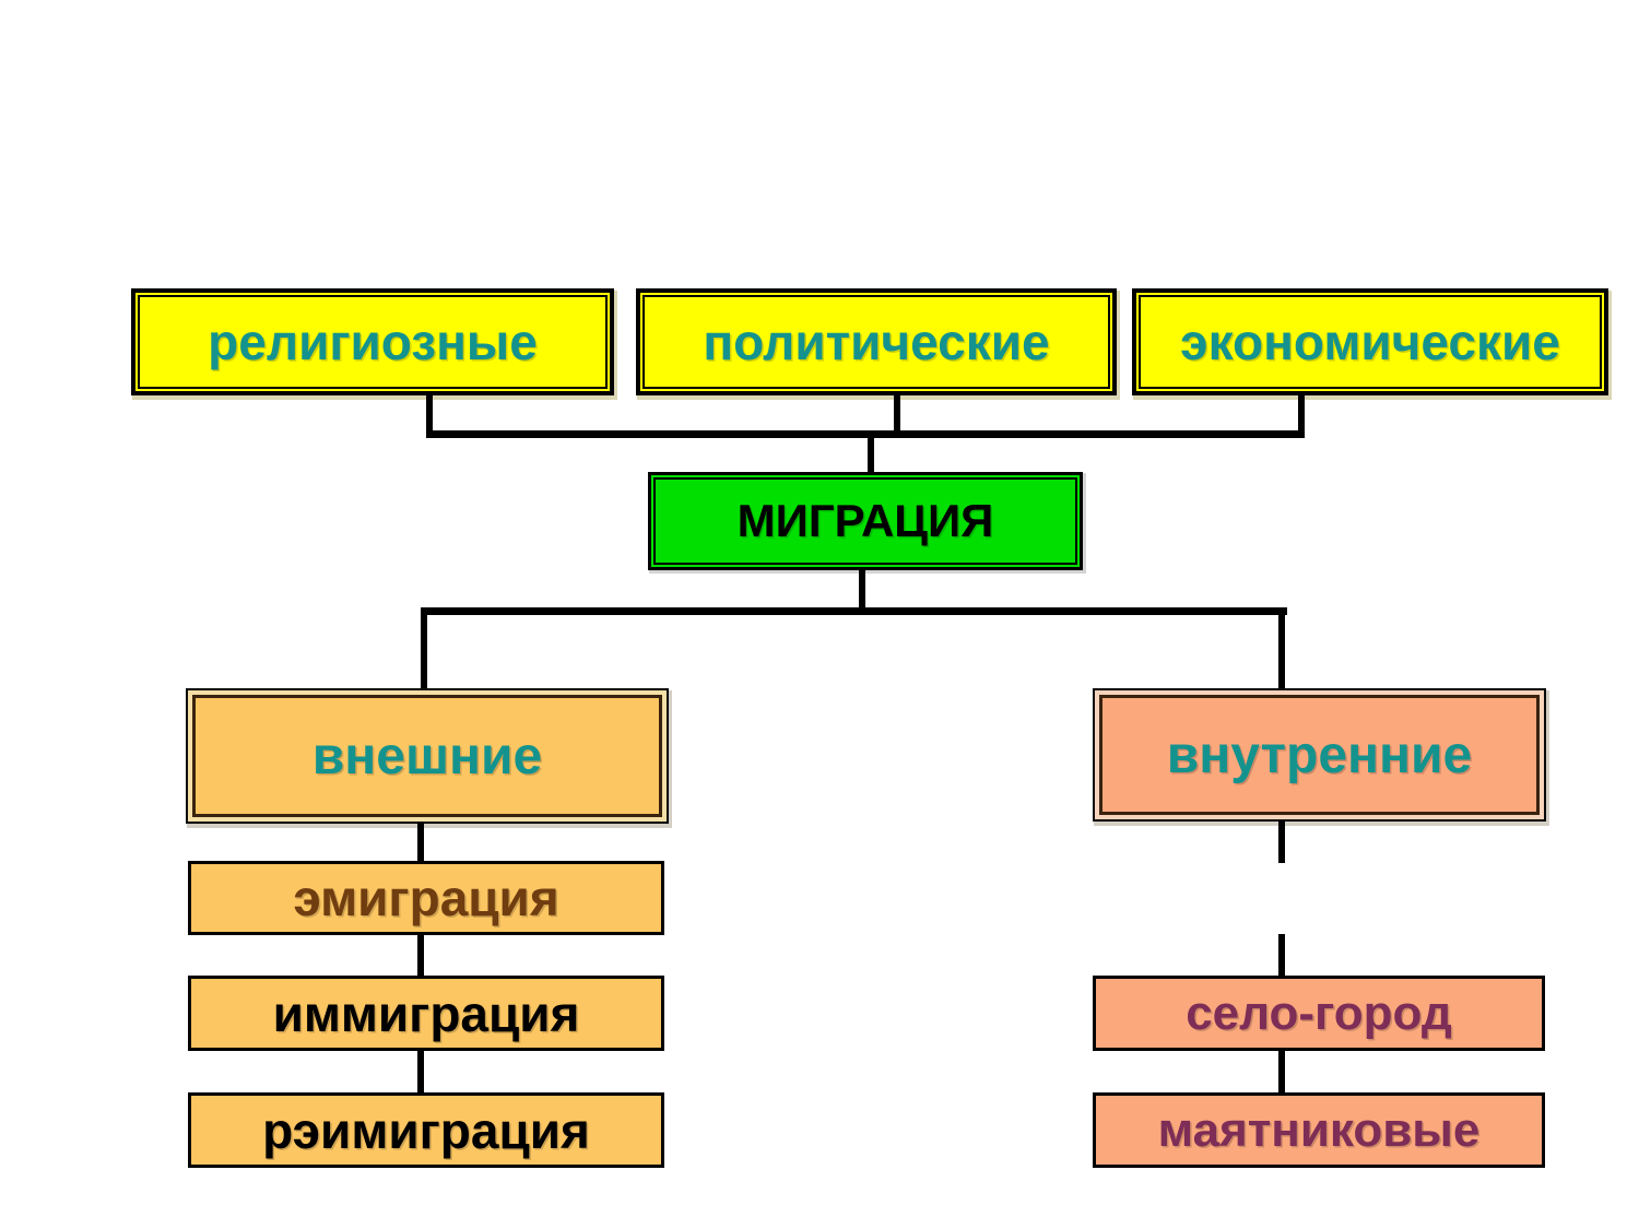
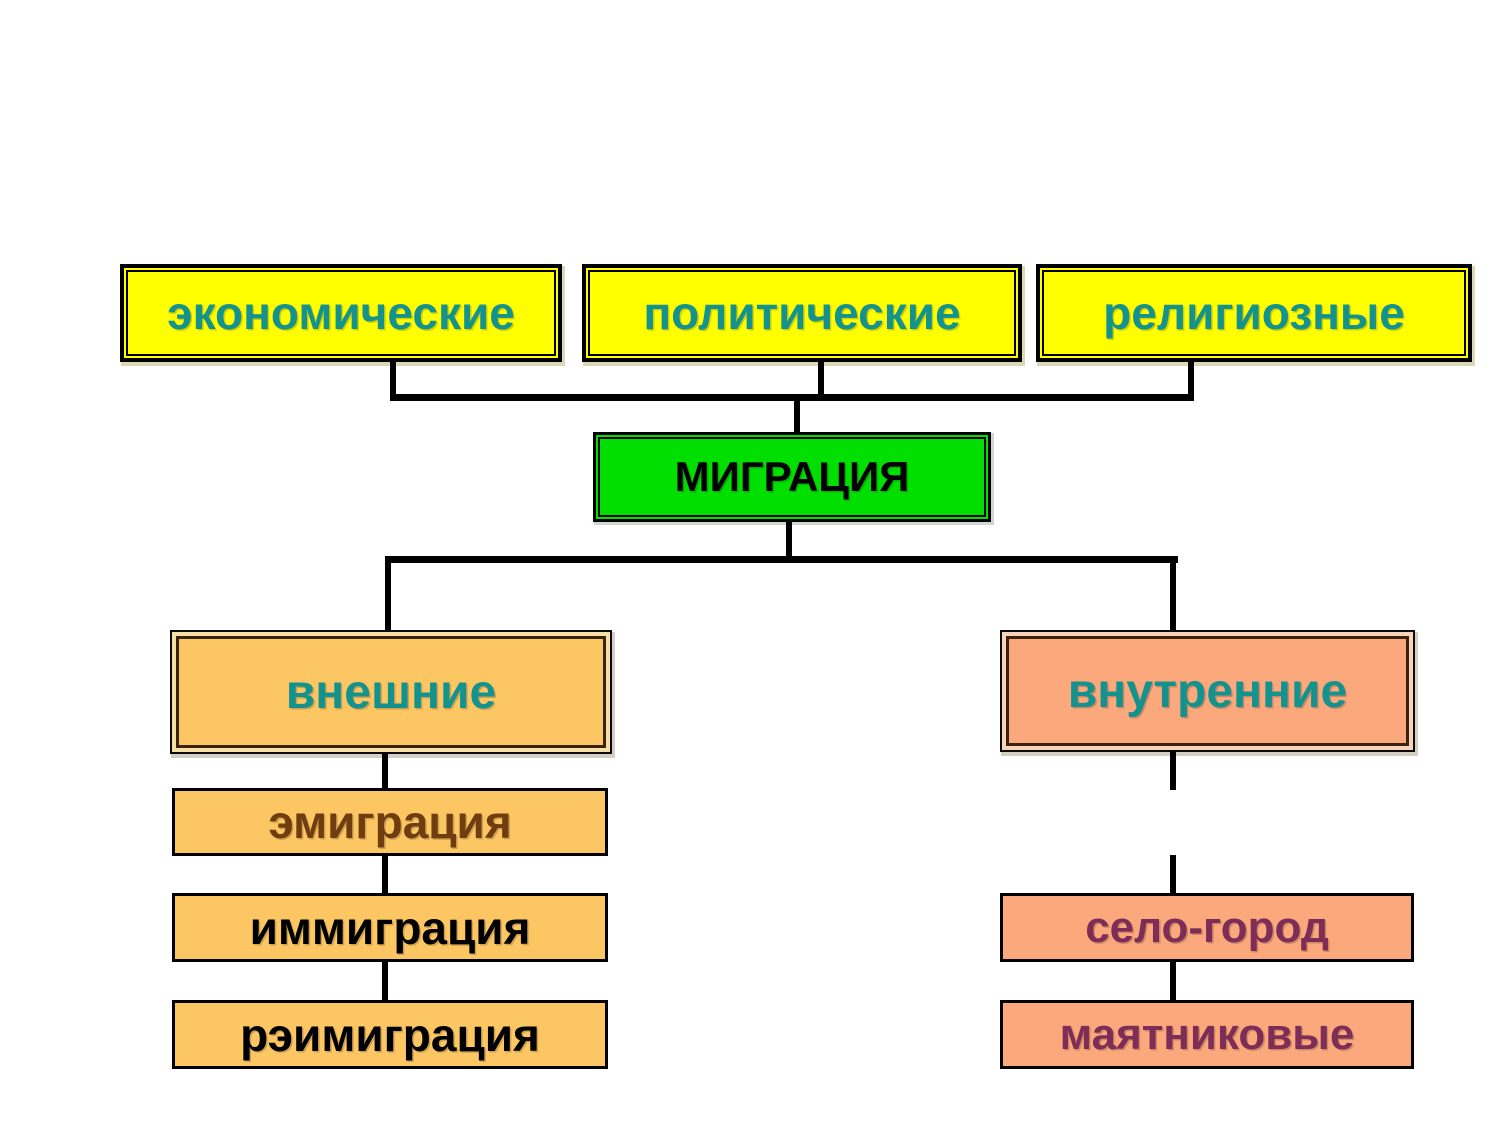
- религиозные
+ экономические
  политические
- экономические
+ религиозные
  МИГРАЦИЯ
  внешние
  внутренние
  эмиграция
  иммиграция
  рэимиграция
  село-город
  маятниковые
